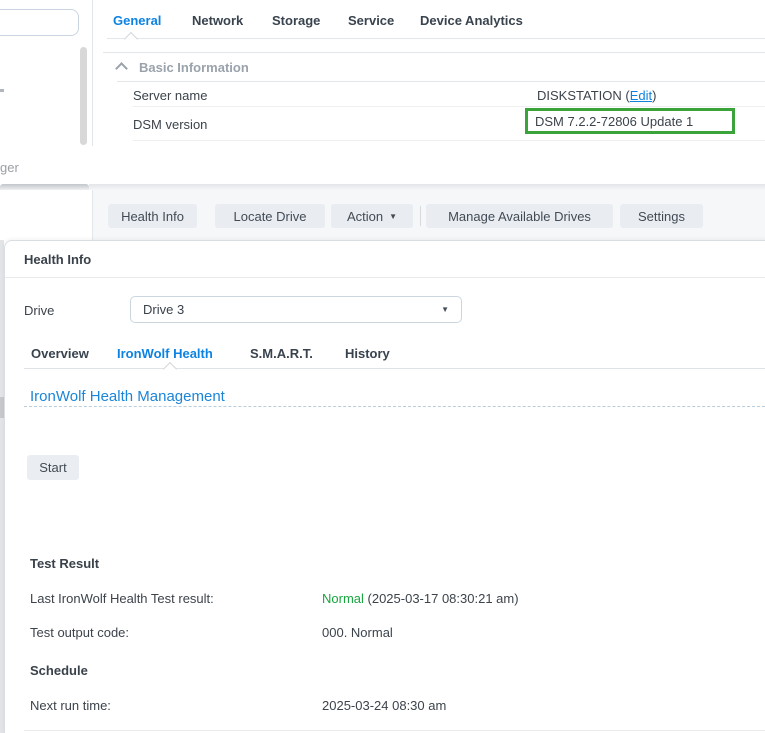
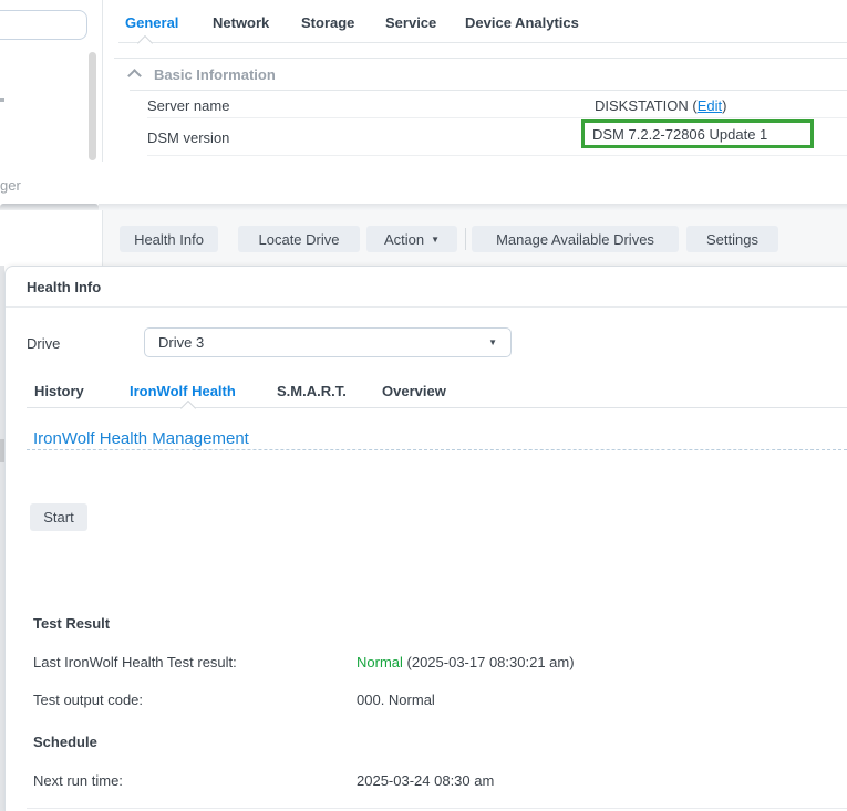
  General
  Network
  Storage
  Service
  Device Analytics
  Basic Information
  Server name
  DISKSTATION (Edit)
  DSM version
  DSM 7.2.2-72806 Update 1
  ger
  Health Info
  Locate Drive
  Action
  ▼
  Manage Available Drives
  Settings
  Health Info
  Drive
  Drive 3
  ▼
- Overview
+ History
  IronWolf Health
  S.M.A.R.T.
- History
+ Overview
  IronWolf Health Management
  Start
  Test Result
  Last IronWolf Health Test result:
  Normal (2025-03-17 08:30:21 am)
  Test output code:
  000. Normal
  Schedule
  Next run time:
  2025-03-24 08:30 am
